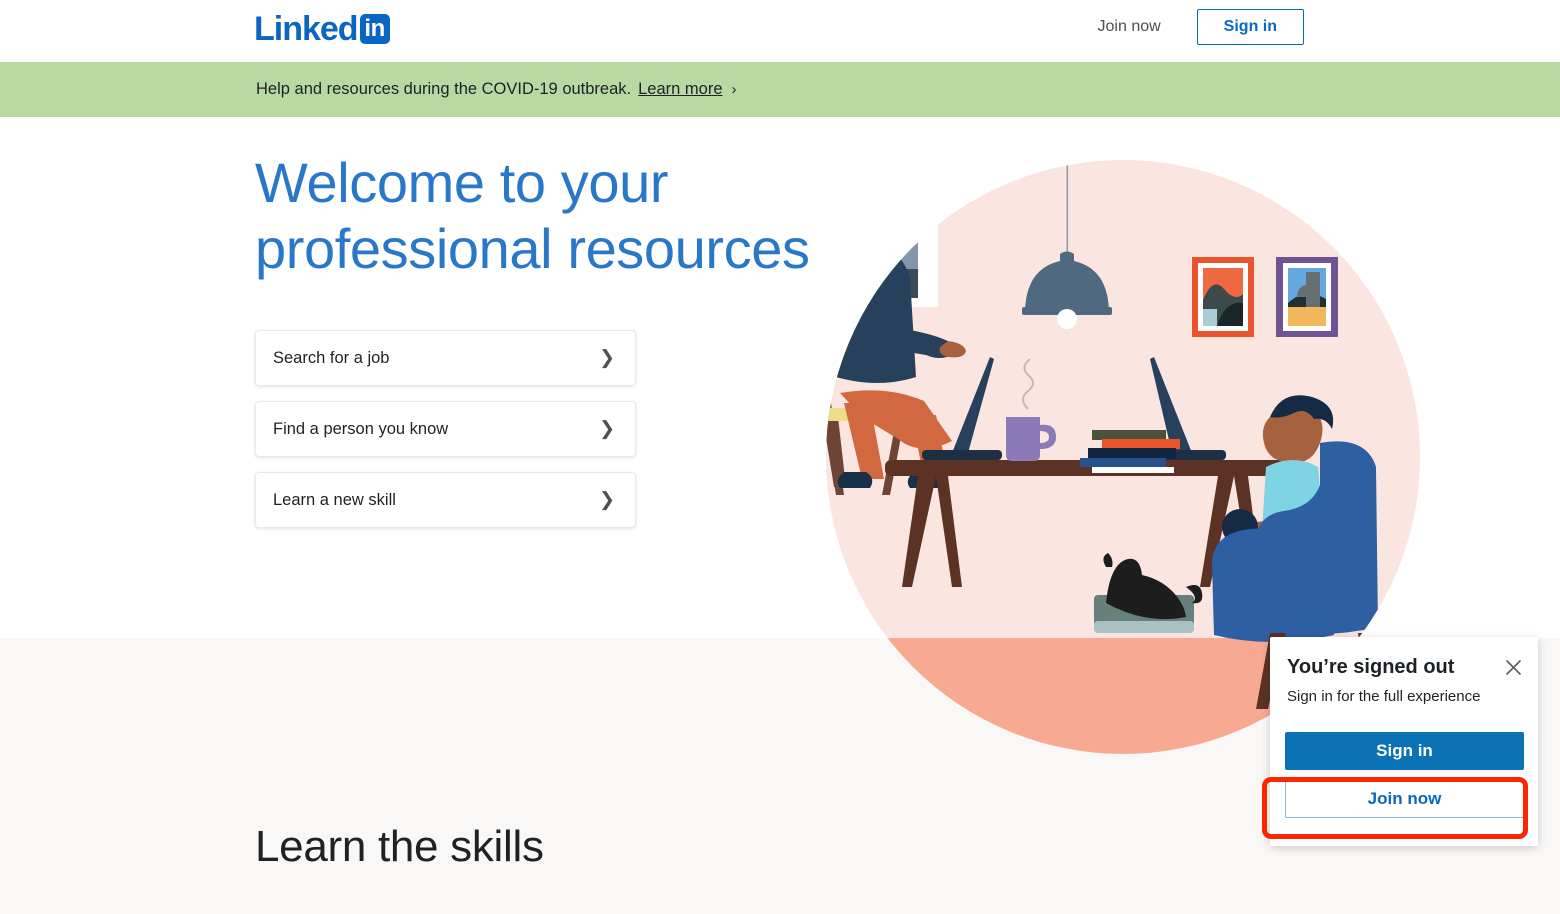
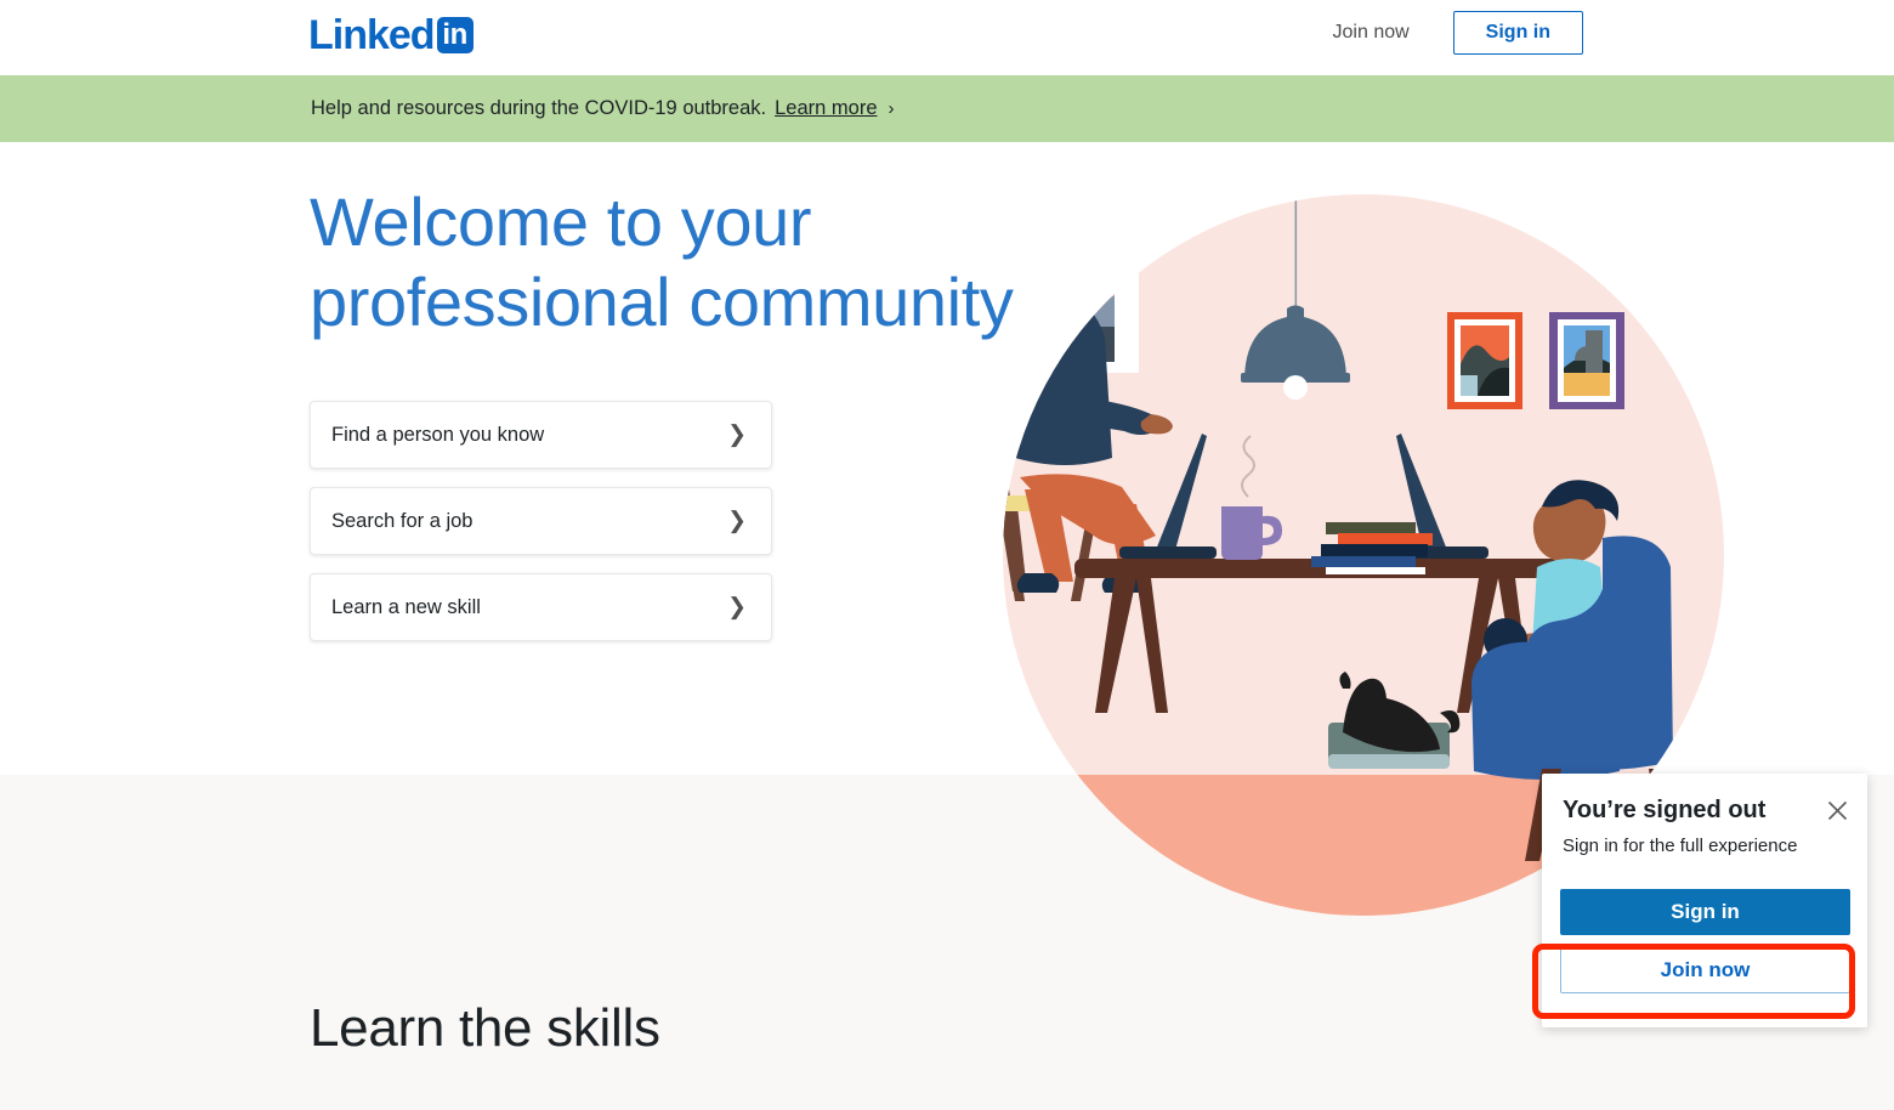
  Linked
  in
  Join now
  Sign in
  Help and resources during the COVID-19 outbreak.
  Learn more
  ›
- Welcome to your professional resources
+ Welcome to your professional community
- Search for a job
+ Find a person you know
  ❯
- Find a person you know
+ Search for a job
  ❯
  Learn a new skill
  ❯
  Learn the skills
  You’re signed out
  Sign in for the full experience
  Sign in
  Join now
